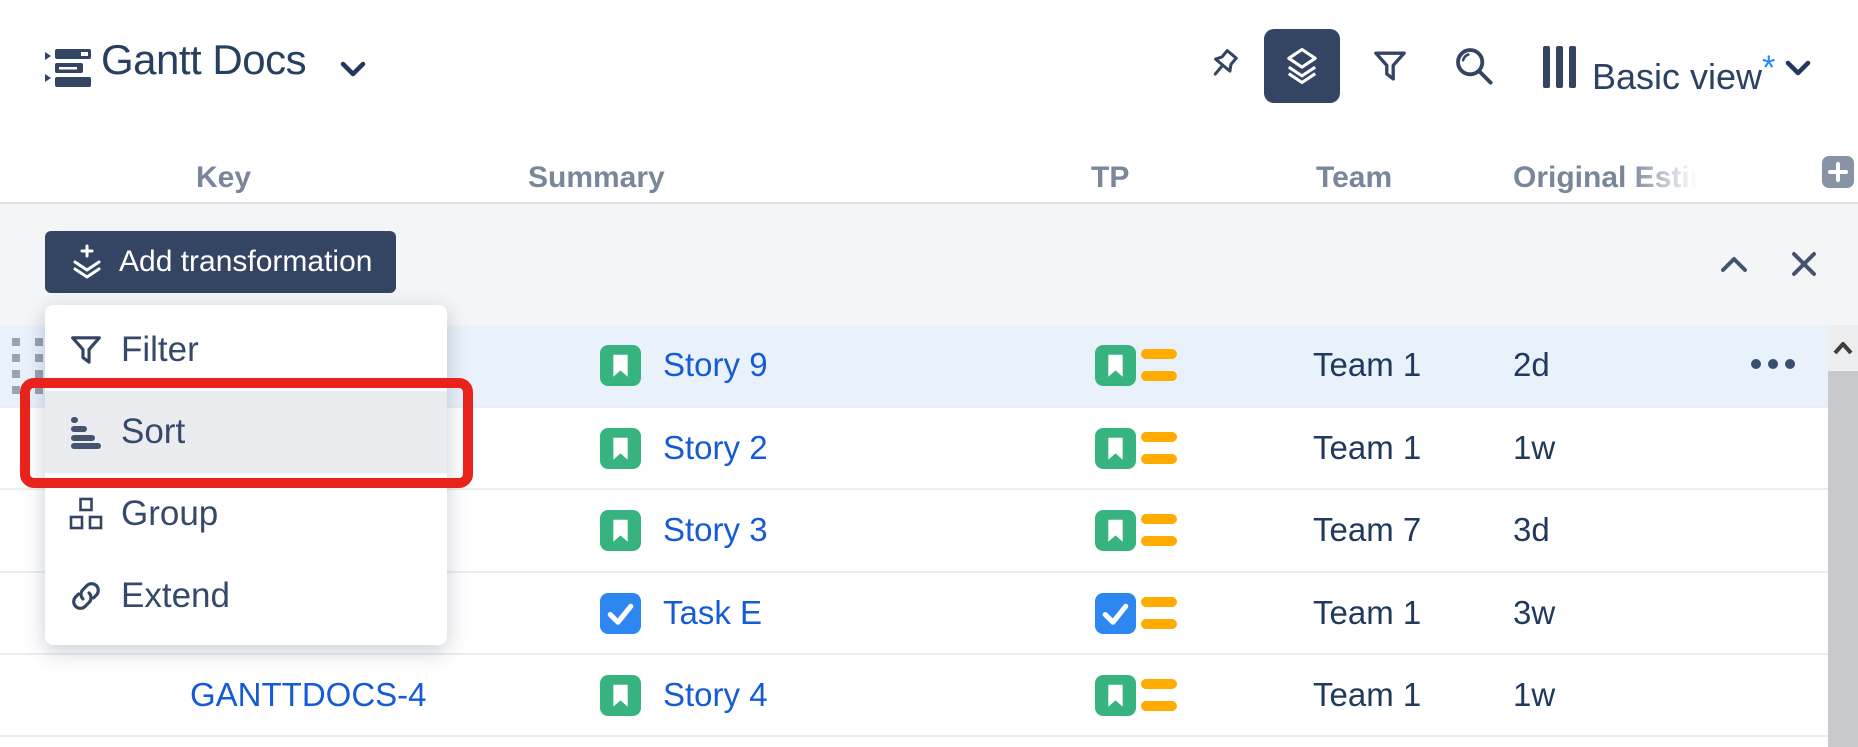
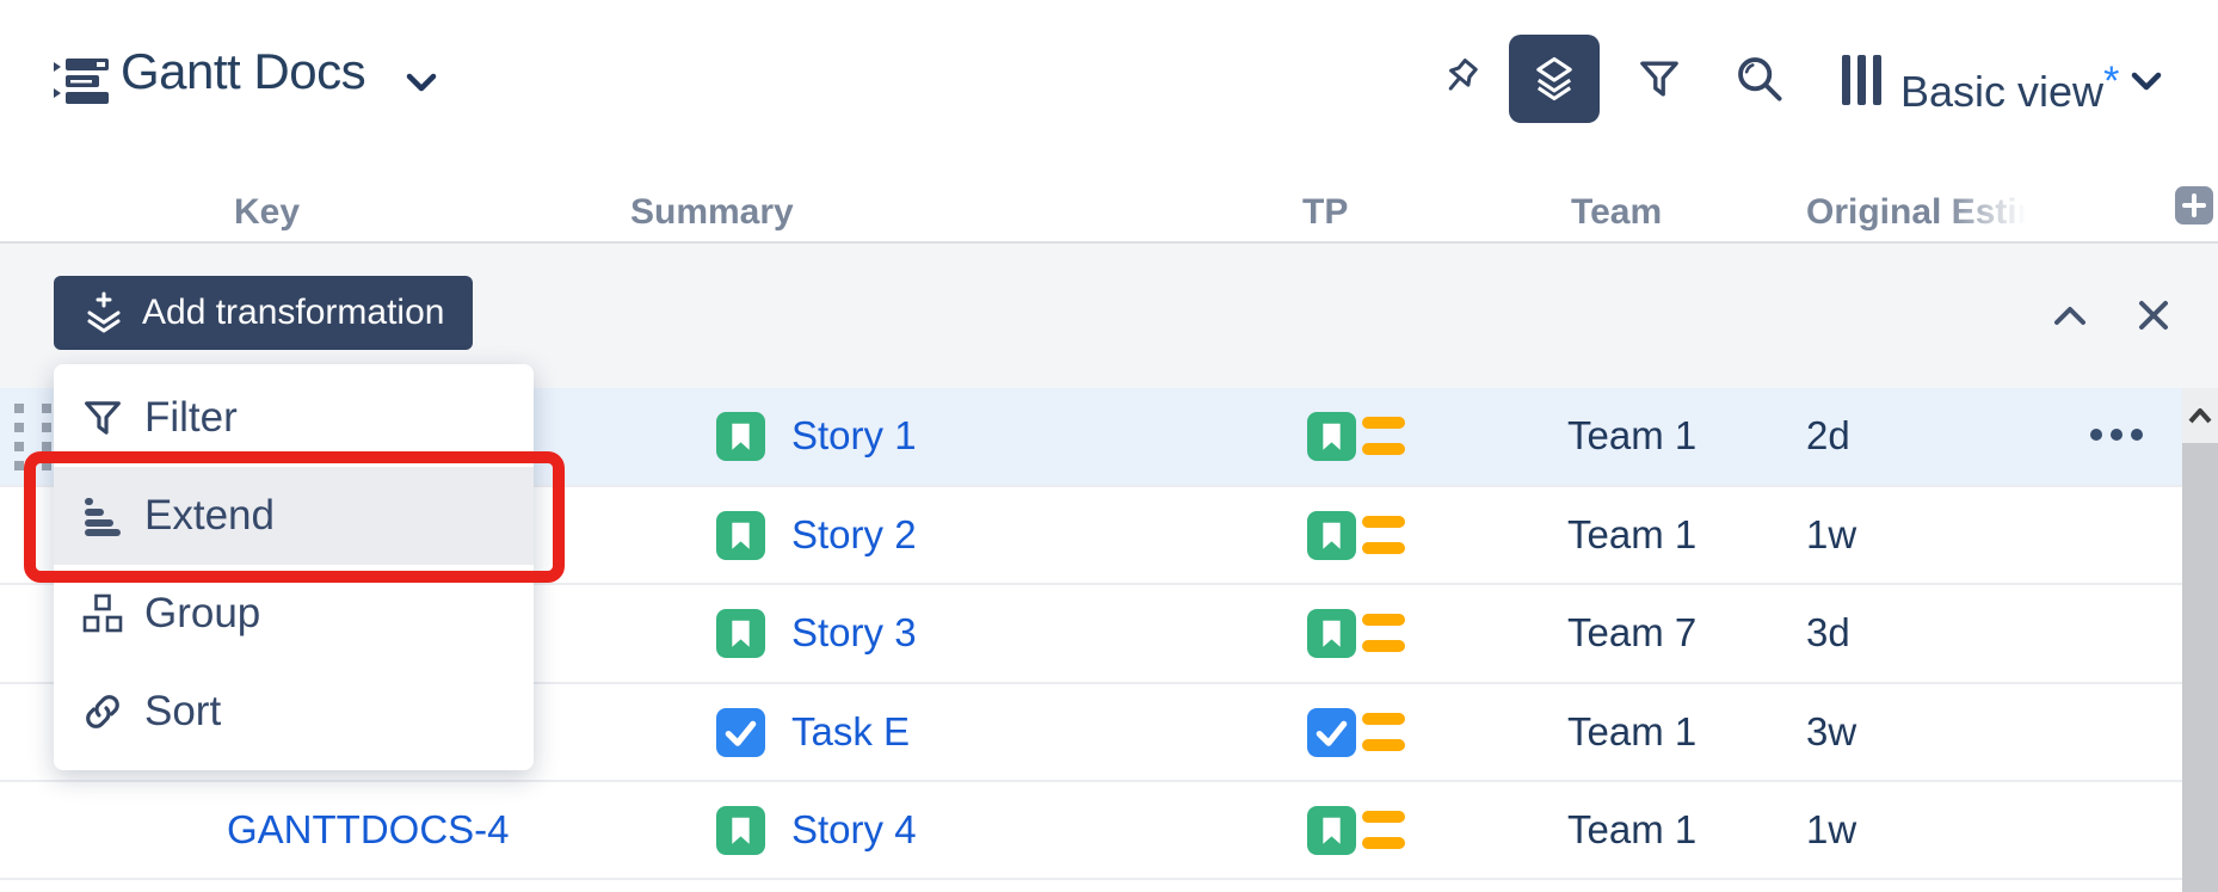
  Gantt Docs
  Basic view*
  Key
  Summary
  TP
  Team
  Add transformation
- Story 9
+ Story 1
  Team 1
  2d
  Story 2
  Team 1
  1w
  Story 3
  Team 7
  3d
  Task E
  Team 1
  3w
  GANTTDOCS-4
  Story 4
  Team 1
  1w
  Filter
- Sort
+ Extend
  Group
- Extend
+ Sort
